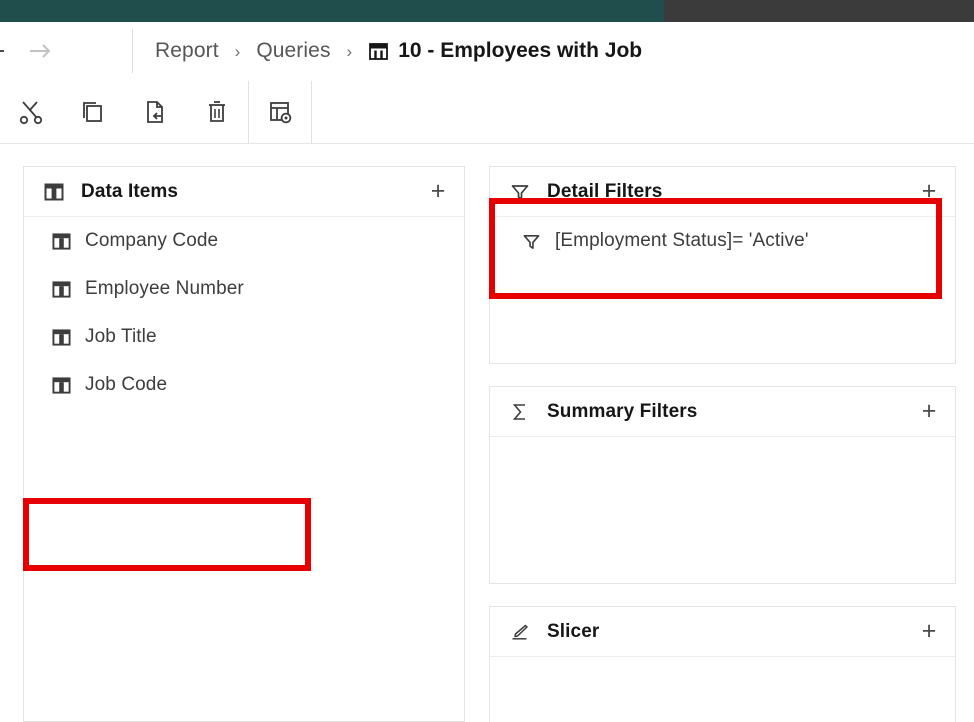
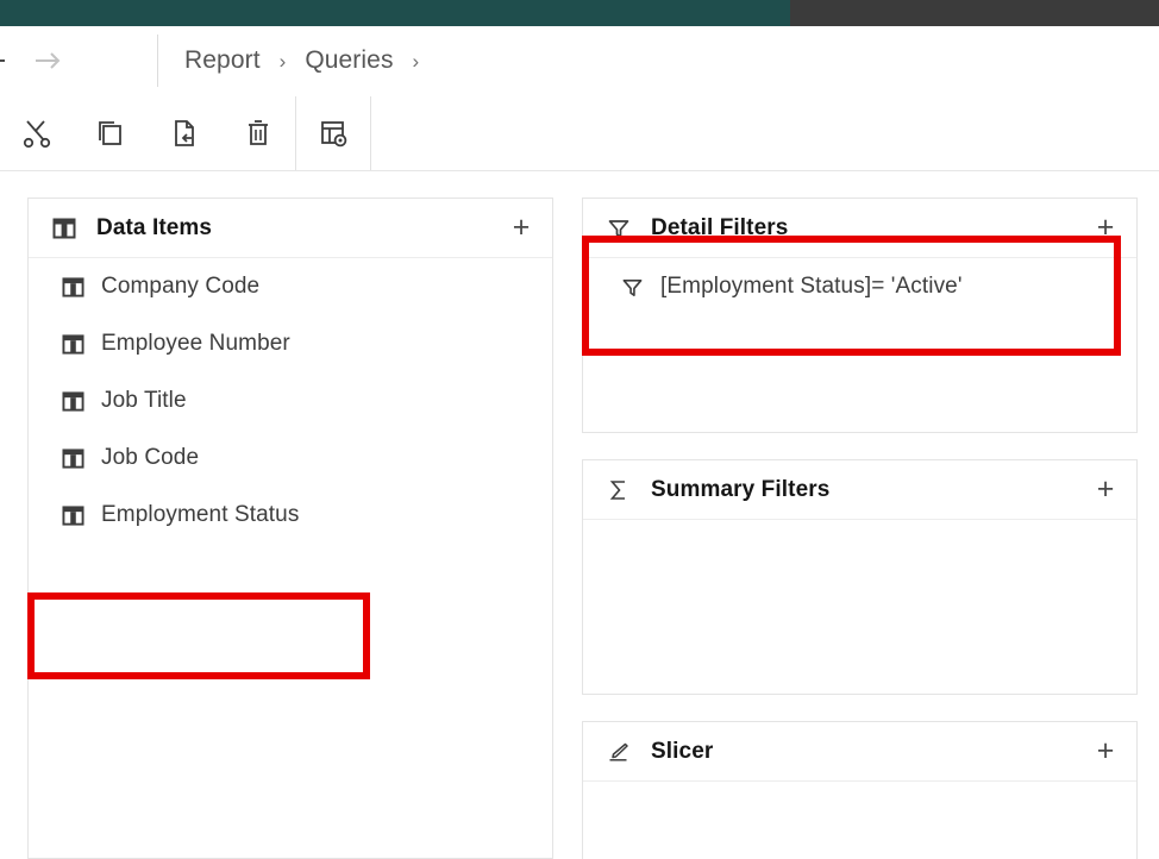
  Report
  ›
  Queries
  ›
- 10 - Employees with Job
  Data Items
  +
  Company Code
  Employee Number
  Job Title
  Job Code
+ Employment Status
  Detail Filters
  +
  [Employment Status]= 'Active'
  Summary Filters
  +
  Slicer
  +
